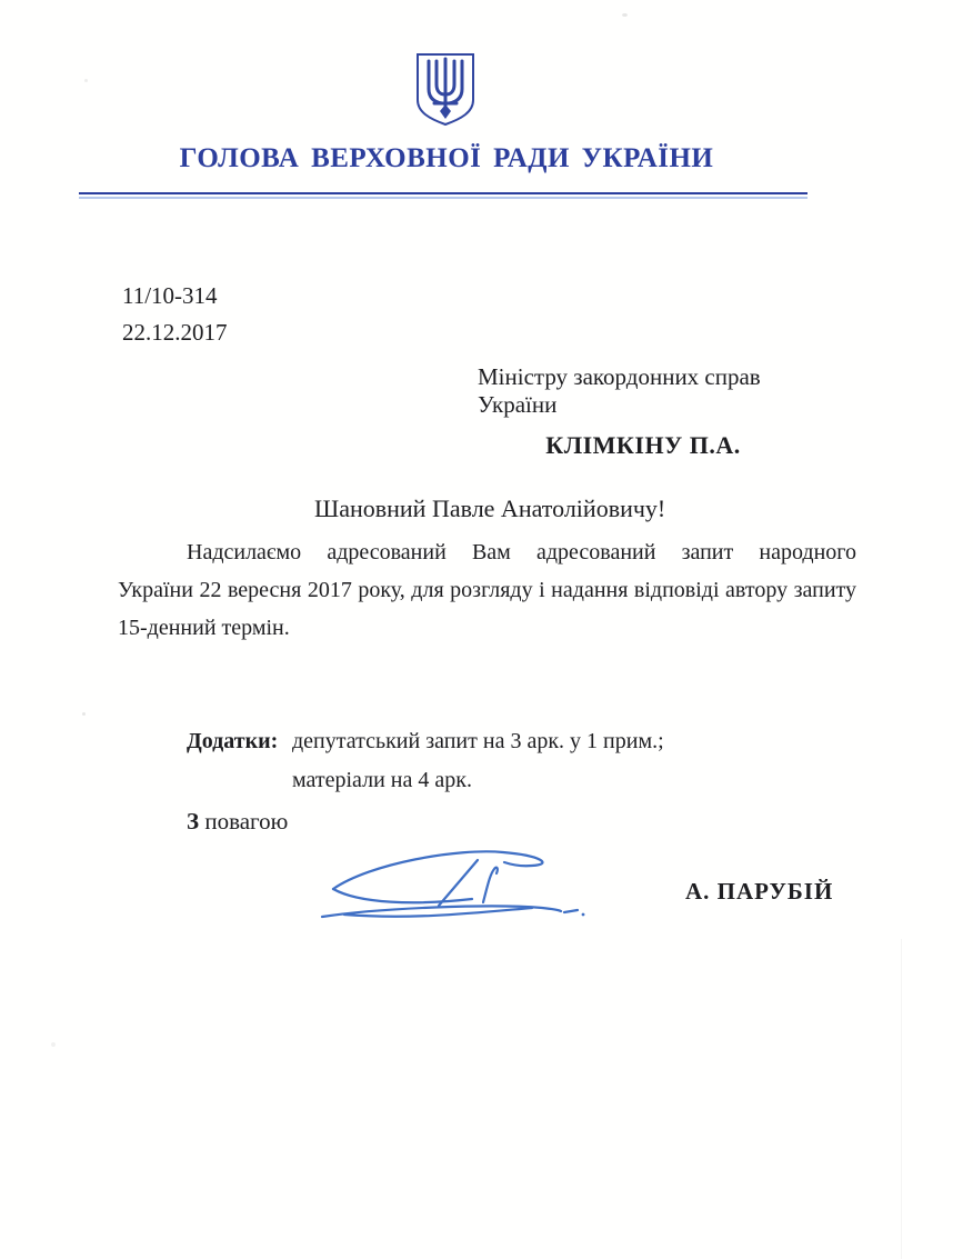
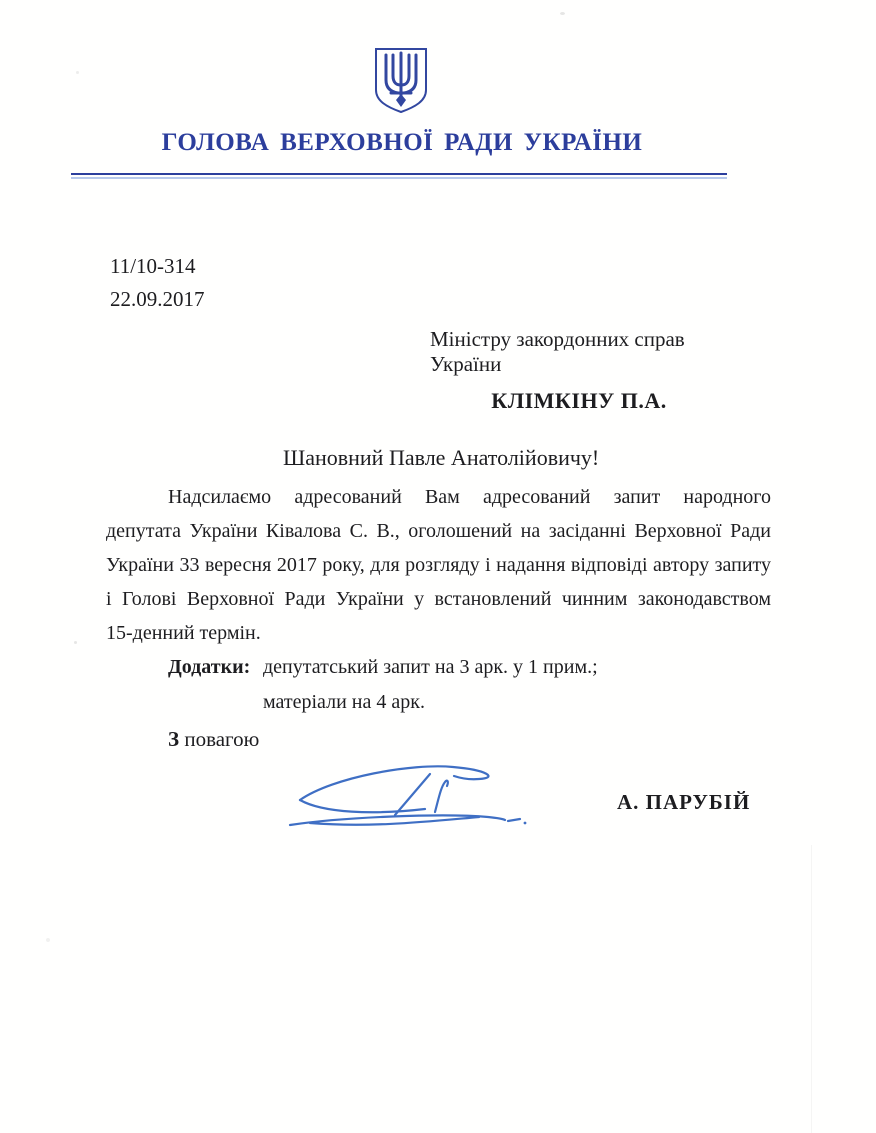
  ГОЛОВА ВЕРХОВНОЇ РАДИ УКРАЇНИ
  11/10-314
- 22.12.2017
+ 22.09.2017
  Міністру закордонних справ України
  КЛІМКІНУ П.А.
  Шановний Павле Анатолійовичу!
  Надсилаємо адресований Вам адресований запит народного
+ депутата України Ківалова С. В., оголошений на засіданні Верховної Ради
- України 22 вересня 2017 року, для розгляду і надання відповіді автору запиту
+ України 33 вересня 2017 року, для розгляду і надання відповіді автору запиту
+ і Голові Верховної Ради України у встановлений чинним законодавством
  15-денний термін.
  Додатки:
  депутатський запит на 3 арк. у 1 прим.;
  матеріали на 4 арк.
  З повагою
  А. ПАРУБІЙ
